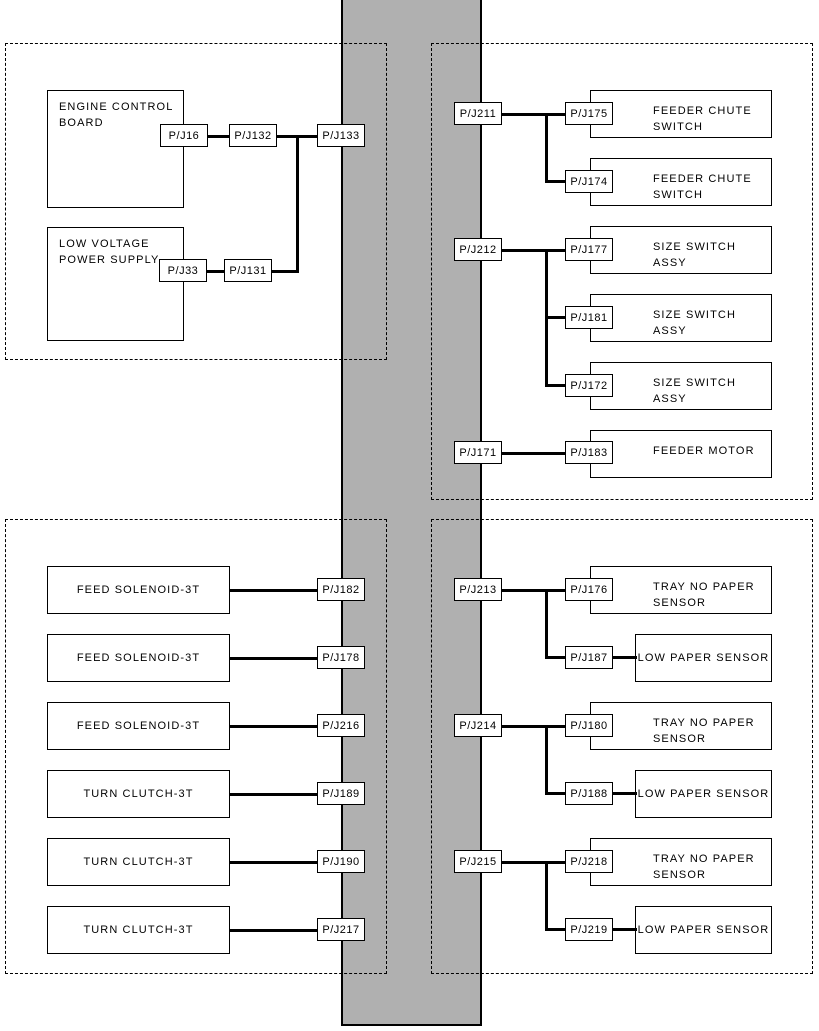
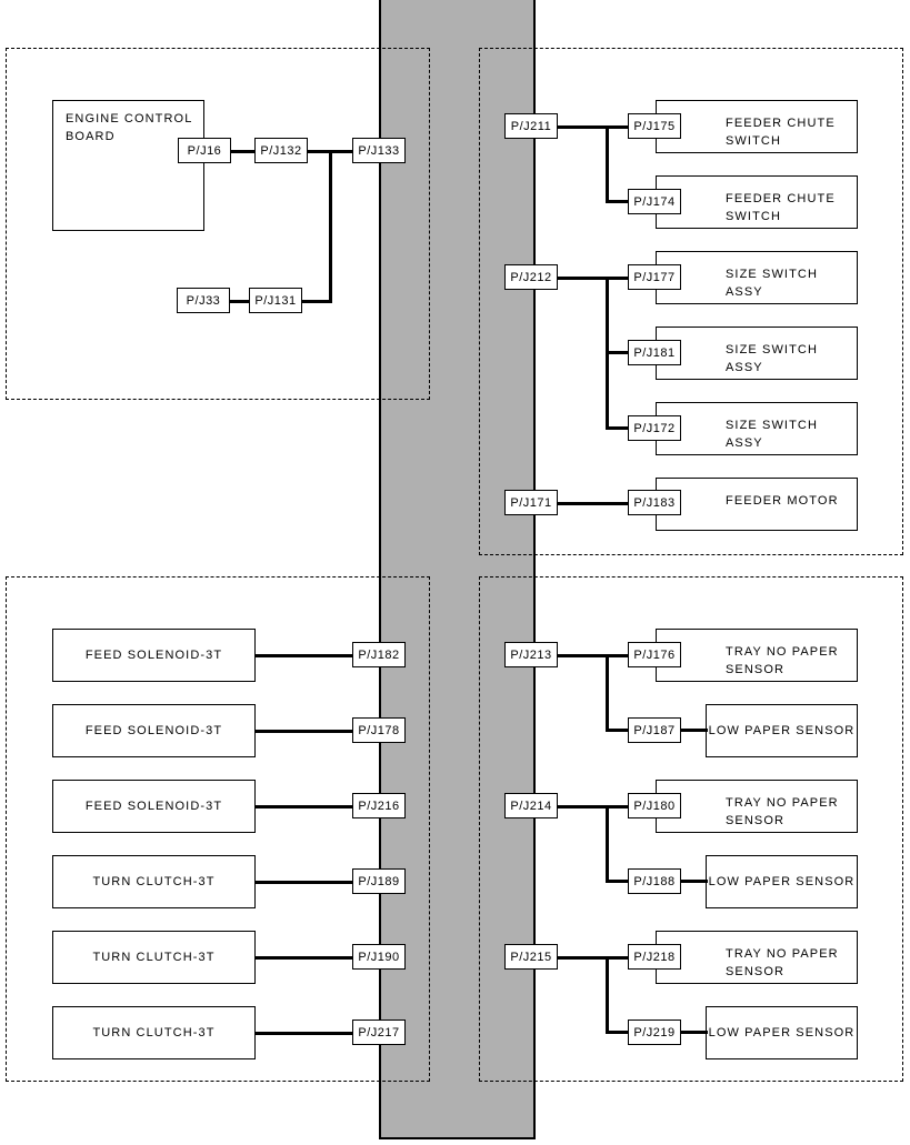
  ENGINE CONTROL
  BOARD
- LOW VOLTAGE
- POWER SUPPLY
  P/J16
  P/J132
  P/J133
  P/J33
  P/J131
  FEEDER CHUTE SWITCH
  FEEDER CHUTE SWITCH
  P/J211
  P/J175
  P/J174
  SIZE SWITCH ASSY
  SIZE SWITCH ASSY
  SIZE SWITCH ASSY
  P/J212
  P/J177
  P/J181
  P/J172
  FEEDER MOTOR
  P/J171
  P/J183
  FEED SOLENOID-3T
  P/J182
  FEED SOLENOID-3T
  P/J178
  FEED SOLENOID-3T
  P/J216
  TURN CLUTCH-3T
  P/J189
  TURN CLUTCH-3T
  P/J190
  TURN CLUTCH-3T
  P/J217
  TRAY NO PAPER SENSOR
  LOW PAPER SENSOR
  P/J213
  P/J176
  P/J187
  TRAY NO PAPER SENSOR
  LOW PAPER SENSOR
  P/J214
  P/J180
  P/J188
  TRAY NO PAPER SENSOR
  LOW PAPER SENSOR
  P/J215
  P/J218
  P/J219
